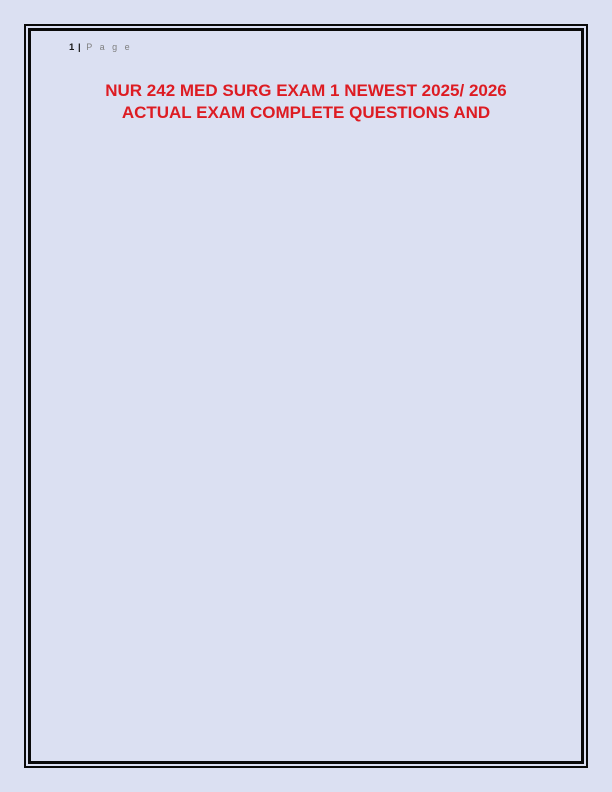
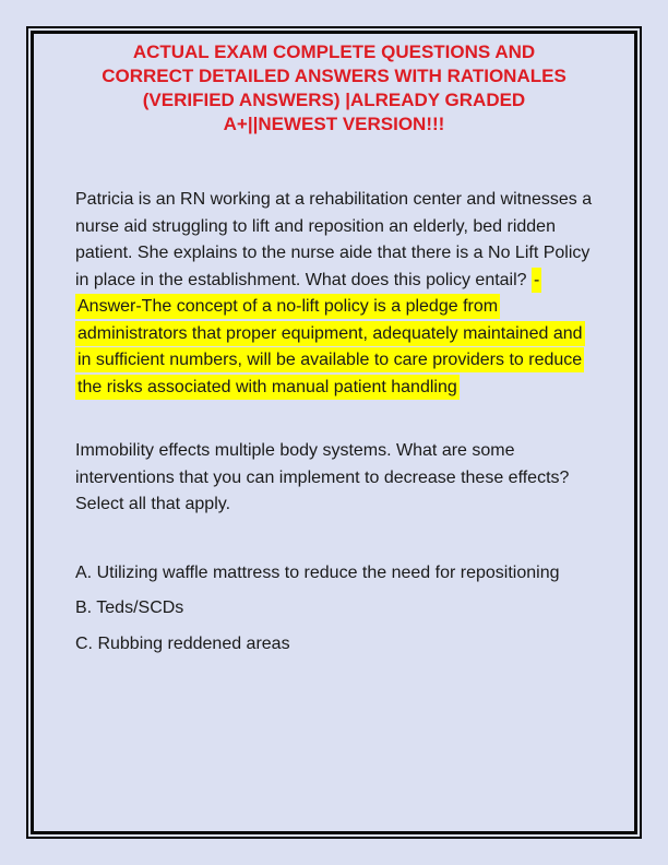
- 1 | P a g e
- NUR 242 MED SURG EXAM 1 NEWEST 2025/ 2026
  ACTUAL EXAM COMPLETE QUESTIONS AND
+ CORRECT DETAILED ANSWERS WITH RATIONALES
+ (VERIFIED ANSWERS) |ALREADY GRADED
+ A+||NEWEST VERSION!!!
+ Patricia is an RN working at a rehabilitation center and witnesses a nurse aid struggling to lift and reposition an elderly, bed ridden patient. She explains to the nurse aide that there is a No Lift Policy in place in the establishment. What does this policy entail? - Answer-The concept of a no-lift policy is a pledge from administrators that proper equipment, adequately maintained and in sufficient numbers, will be available to care providers to reduce the risks associated with manual patient handling
+ Immobility effects multiple body systems. What are some interventions that you can implement to decrease these effects? Select all that apply.
+ A. Utilizing waffle mattress to reduce the need for repositioning
+ B. Teds/SCDs
+ C. Rubbing reddened areas
